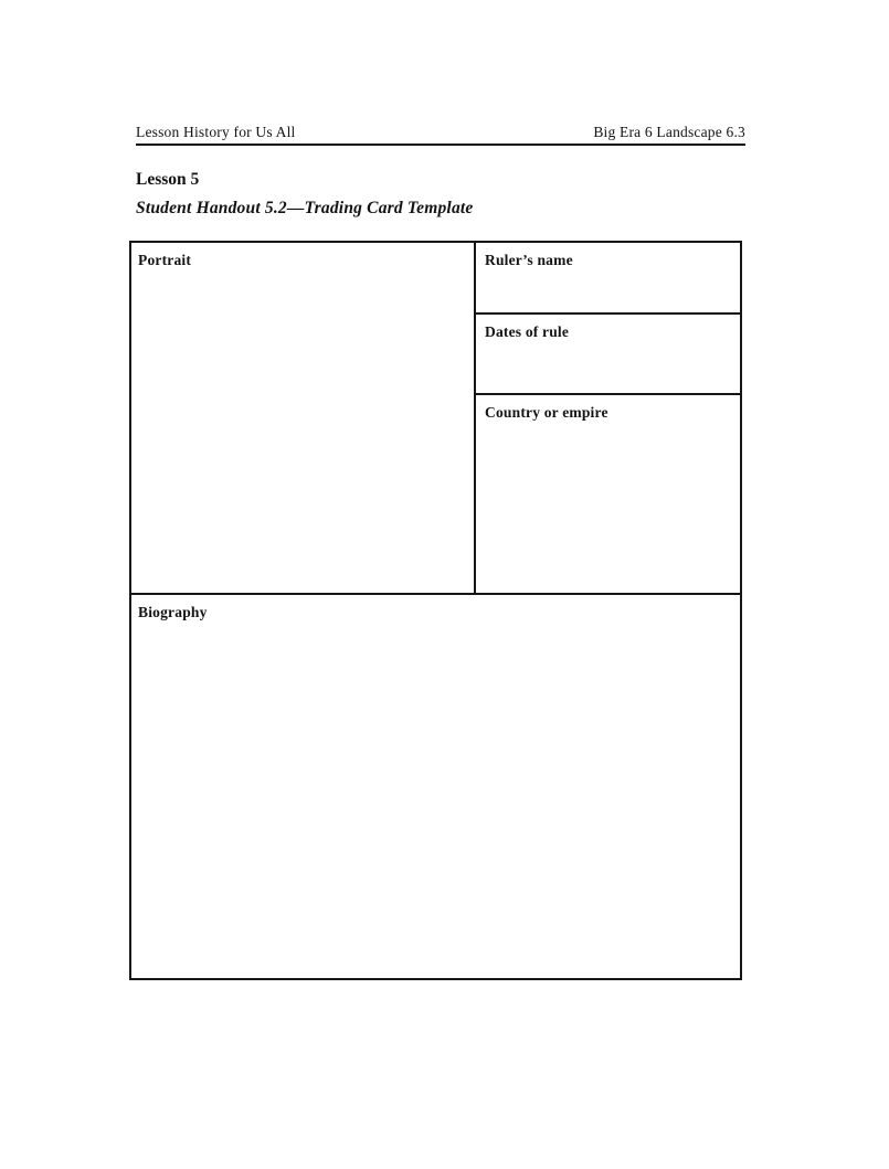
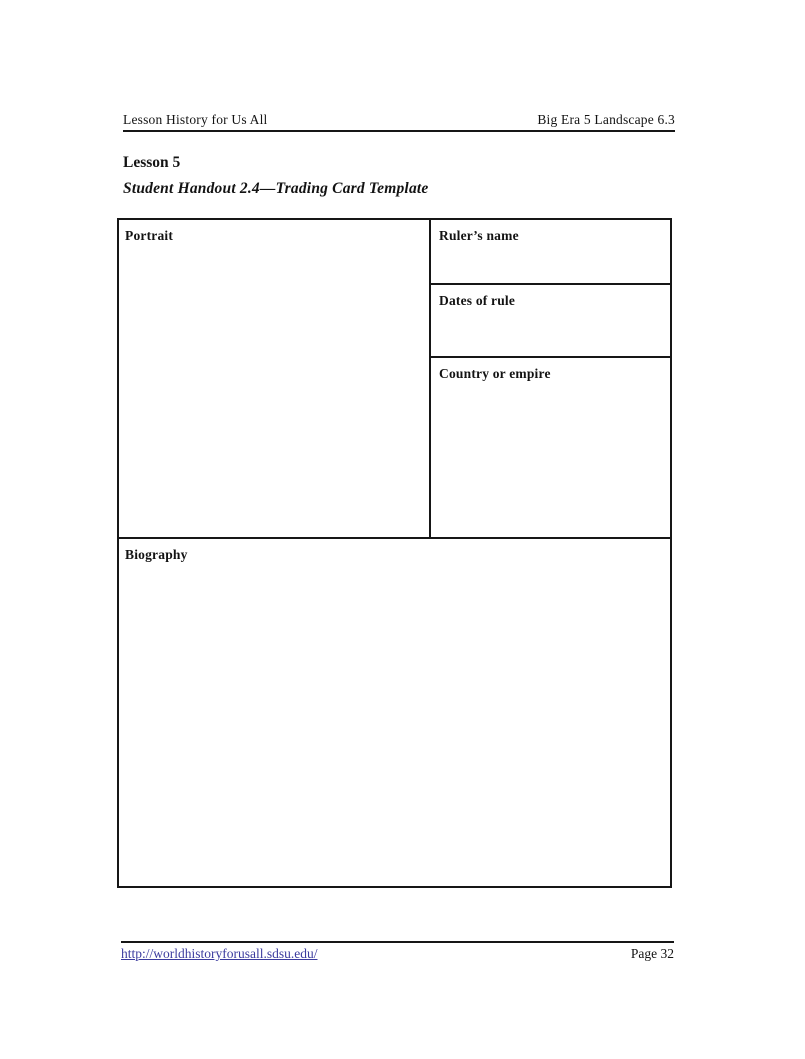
  Lesson History for Us All
- Big Era 6 Landscape 6.3
+ Big Era 5 Landscape 6.3
  Lesson 5
- Student Handout 5.2—Trading Card Template
+ Student Handout 2.4—Trading Card Template
  Portrait
  Ruler’s name
  Dates of rule
  Country or empire
  Biography
+ http://worldhistoryforusall.sdsu.edu/
+ Page 32
